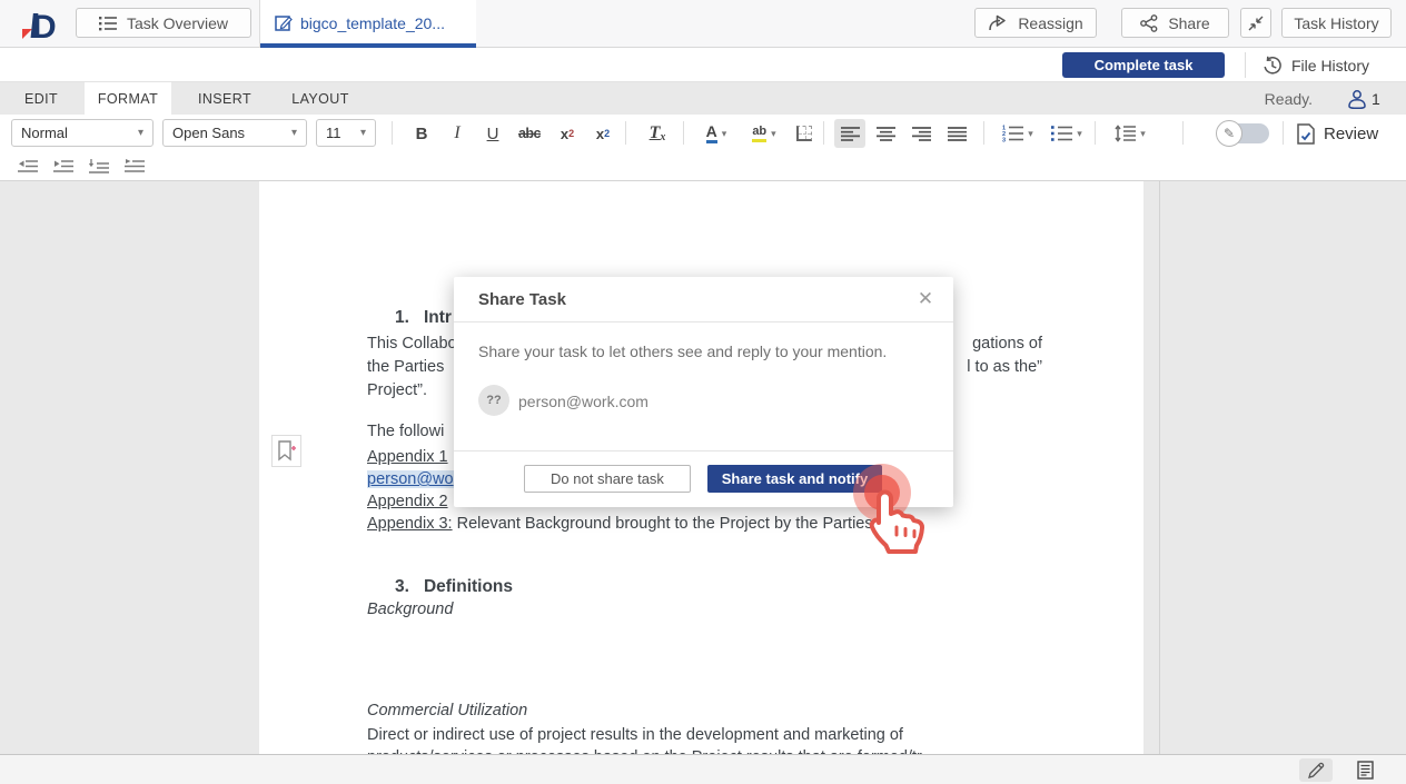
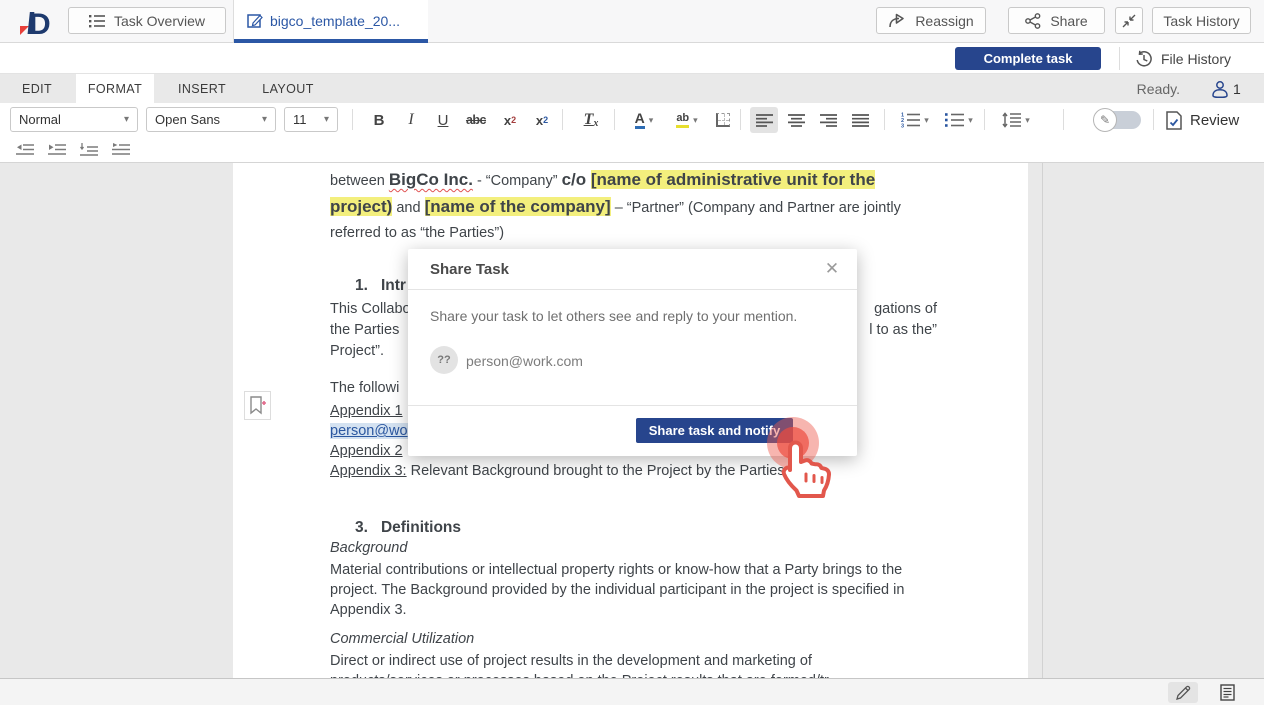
  D
  Task Overview
  bigco_template_20...
  Reassign
  Share
  Task History
  Complete task
  File History
  EDIT
  FORMAT
  INSERT
  LAYOUT
  Ready.
  1
  Normal
  ▾
  Open Sans
  ▾
  11
  ▾
  B
  I
  U
  abc
  x
  2
  x
  2
  T
  x
  A
  ▾
  ab
  ▾
  ▾
  ▾
  ▾
  ✎
  Review
+ between BigCo Inc. - “Company” c/o [name of administrative unit for the project) and [name of the company] – “Partner” (Company and Partner are jointly referred to as “the Parties”)
  1.
  Intr
  This Collabo
  gations of
  the Parties
  l to as the”
  Project”.
  The followi
  Appendix 1
  person@wo
  Appendix 2
  Appendix 3: Relevant Background brought to the Project by the Parties
  3.
  Definitions
  Background
+ Material contributions or intellectual property rights or know-how that a Party brings to the project. The Background provided by the individual participant in the project is specified in Appendix 3.
  Commercial Utilization
  Direct or indirect use of project results in the development and marketing of
  Share Task
  ✕
  Share your task to let others see and reply to your mention.
  ??
  person@work.com
- Do not share task
  Share task and notify
